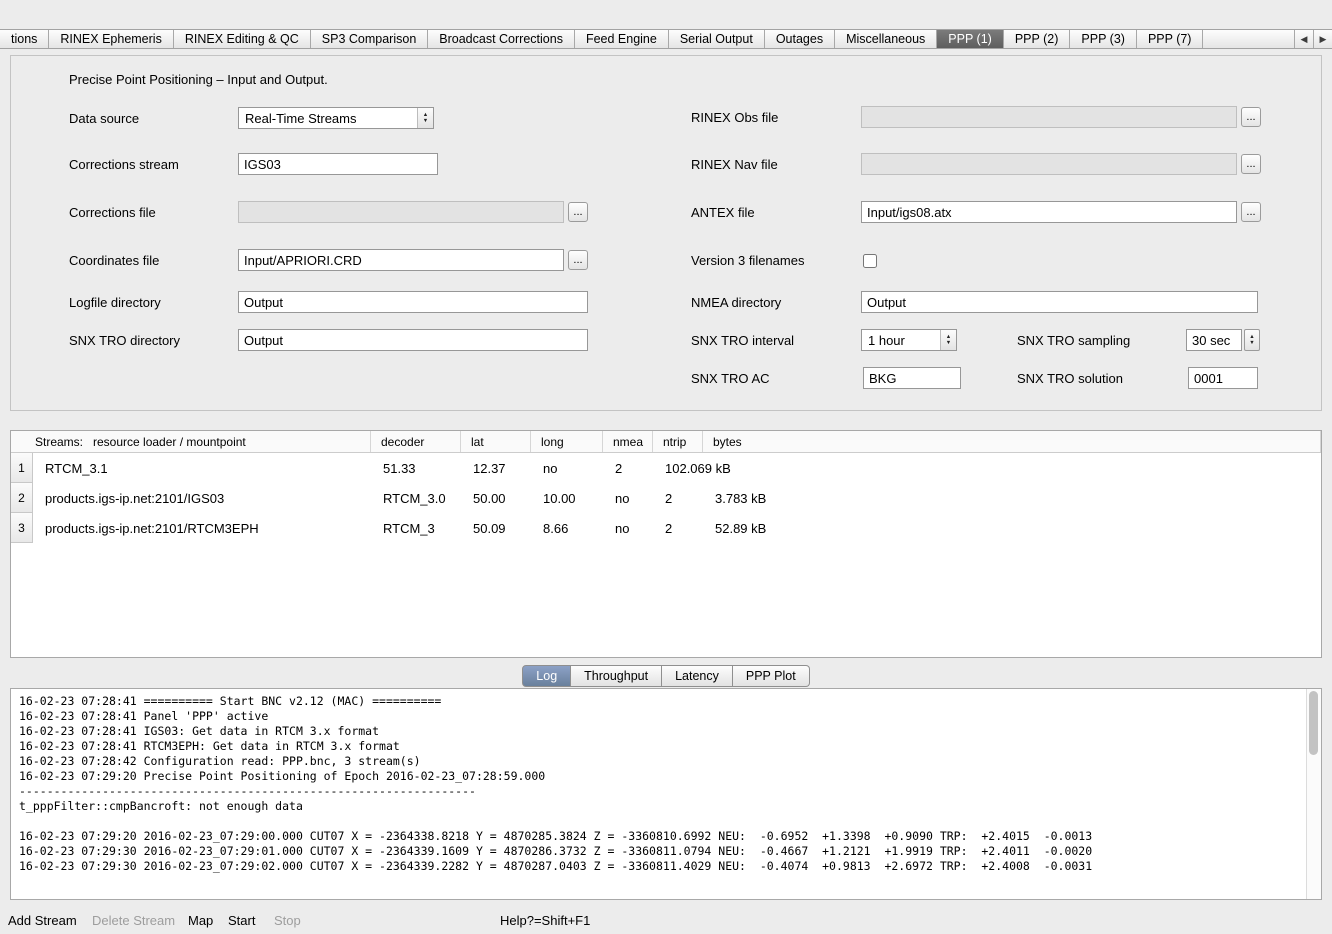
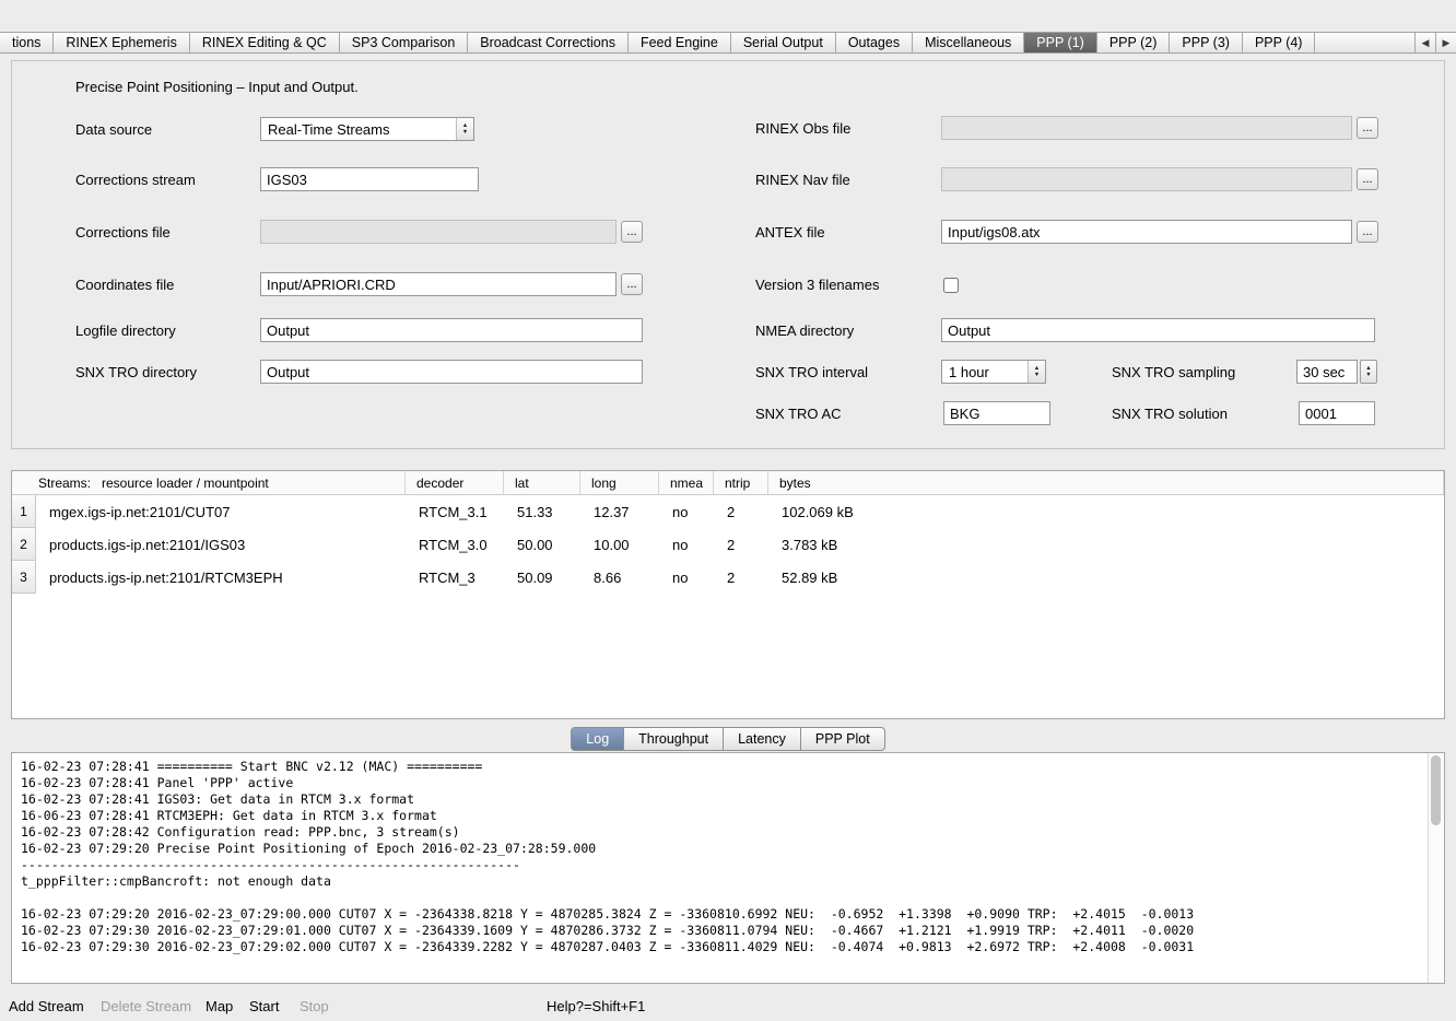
  tions
  RINEX Ephemeris
  RINEX Editing & QC
  SP3 Comparison
  Broadcast Corrections
  Feed Engine
  Serial Output
  Outages
  Miscellaneous
  PPP (1)
  PPP (2)
  PPP (3)
- PPP (7)
+ PPP (4)
  ◀
  ▶
  Precise Point Positioning – Input and Output.
  Data source
  Real-Time Streams
  Corrections stream
  IGS03
  Corrections file
  ...
  Coordinates file
  Input/APRIORI.CRD
  ...
  Logfile directory
  Output
  SNX TRO directory
  Output
  RINEX Obs file
  ...
  RINEX Nav file
  ...
  ANTEX file
  Input/igs08.atx
  ...
  Version 3 filenames
  NMEA directory
  Output
  SNX TRO interval
  1 hour
  SNX TRO sampling
  30 sec
  SNX TRO AC
  BKG
  SNX TRO solution
  0001
  Streams: resource loader / mountpoint
  decoder
  lat
  long
  nmea
  ntrip
  bytes
  1
+ mgex.igs-ip.net:2101/CUT07
  RTCM_3.1
  51.33
  12.37
  no
  2
  102.069 kB
  2
  products.igs-ip.net:2101/IGS03
  RTCM_3.0
  50.00
  10.00
  no
  2
  3.783 kB
  3
  products.igs-ip.net:2101/RTCM3EPH
  RTCM_3
  50.09
  8.66
  no
  2
  52.89 kB
  Log
  Throughput
  Latency
  PPP Plot
  16-02-23 07:28:41 ========== Start BNC v2.12 (MAC) ==========
  16-02-23 07:28:41 Panel 'PPP' active
  16-02-23 07:28:41 IGS03: Get data in RTCM 3.x format
- 16-02-23 07:28:41 RTCM3EPH: Get data in RTCM 3.x format
+ 16-06-23 07:28:41 RTCM3EPH: Get data in RTCM 3.x format
  16-02-23 07:28:42 Configuration read: PPP.bnc, 3 stream(s)
  16-02-23 07:29:20 Precise Point Positioning of Epoch 2016-02-23_07:28:59.000
  ------------------------------------------------------------------
  t_pppFilter::cmpBancroft: not enough data
  16-02-23 07:29:20 2016-02-23_07:29:00.000 CUT07 X = -2364338.8218 Y = 4870285.3824 Z = -3360810.6992 NEU: -0.6952 +1.3398 +0.9090 TRP: +2.4015 -0.0013
  16-02-23 07:29:30 2016-02-23_07:29:01.000 CUT07 X = -2364339.1609 Y = 4870286.3732 Z = -3360811.0794 NEU: -0.4667 +1.2121 +1.9919 TRP: +2.4011 -0.0020
  16-02-23 07:29:30 2016-02-23_07:29:02.000 CUT07 X = -2364339.2282 Y = 4870287.0403 Z = -3360811.4029 NEU: -0.4074 +0.9813 +2.6972 TRP: +2.4008 -0.0031
  Add Stream
  Delete Stream
  Map
  Start
  Stop
  Help?=Shift+F1
